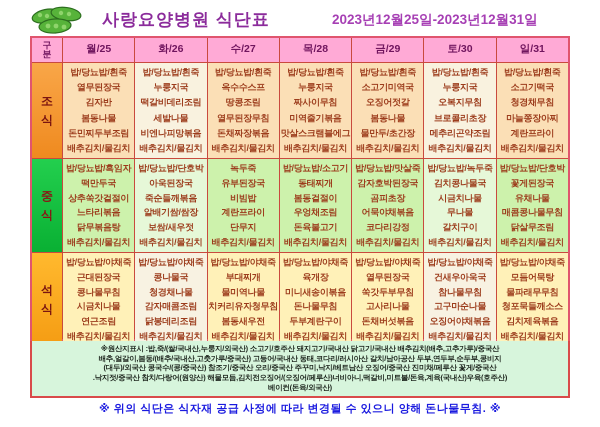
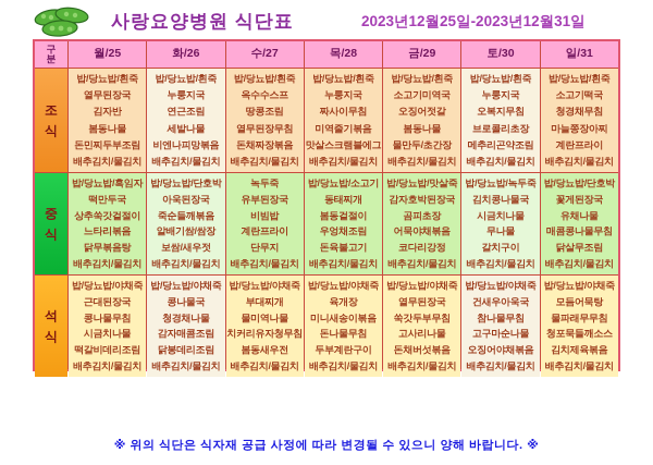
  사랑요양병원 식단표
  2023년12월25일-2023년12월31일
  구분
  월/25
  화/26
  수/27
  목/28
  금/29
  토/30
  일/31
  조식
  밥/당뇨밥/흰죽
  열무된장국
  김자반
  봄동나물
  돈민찌두부조림
  배추김치/물김치
  밥/당뇨밥/흰죽
  누룽지국
- 떡갈비데리조림
+ 연근조림
  세발나물
  비엔나피망볶음
  배추김치/물김치
  밥/당뇨밥/흰죽
  옥수수스프
  땅콩조림
  열무된장무침
  돈채짜장볶음
  배추김치/물김치
  밥/당뇨밥/흰죽
  누룽지국
  짜사이무침
  미역줄기볶음
  맛살스크램블에그
  배추김치/물김치
  밥/당뇨밥/흰죽
  소고기미역국
  오징어젓갈
  봄동나물
  물만두/초간장
  배추김치/물김치
  밥/당뇨밥/흰죽
  누룽지국
  오복지무침
  브로콜리초장
  메추리곤약조림
  배추김치/물김치
  밥/당뇨밥/흰죽
  소고기떡국
  청경채무침
  마늘쫑장아찌
  계란프라이
  배추김치/물김치
  중식
  밥/당뇨밥/흑임자
  떡만두국
  상추쑥갓겉절이
  느타리볶음
  닭무볶음탕
  배추김치/물김치
  밥/당뇨밥/단호박
  아욱된장국
  죽순들깨볶음
  알배기쌈/쌈장
  보쌈/새우젓
  배추김치/물김치
  녹두죽
  유부된장국
  비빔밥
  계란프라이
  단무지
  배추김치/물김치
  밥/당뇨밥/소고기
  동태찌개
  봄동겉절이
  우엉채조림
  돈육불고기
  배추김치/물김치
  밥/당뇨밥/맛살죽
  감자호박된장국
  곰피초장
  어묵야채볶음
  코다리강정
  배추김치/물김치
  밥/당뇨밥/녹두죽
  김치콩나물국
  시금치나물
  무나물
  갈치구이
  배추김치/물김치
  밥/당뇨밥/단호박
  꽃게된장국
  유채나물
  매콤콩나물무침
  닭살무조림
  배추김치/물김치
  석식
  밥/당뇨밥/야채죽
  근대된장국
  콩나물무침
  시금치나물
- 연근조림
+ 떡갈비데리조림
  배추김치/물김치
  밥/당뇨밥/야채죽
  콩나물국
  청경채나물
  감자매콤조림
  닭봉데리조림
  배추김치/물김치
  밥/당뇨밥/야채죽
  부대찌개
  물미역나물
  치커리유자청무침
  봄동새우전
  배추김치/물김치
  밥/당뇨밥/야채죽
  육개장
  미니새송이볶음
  돈나물무침
  두부계란구이
  배추김치/물김치
  밥/당뇨밥/야채죽
  열무된장국
  쑥갓두부무침
  고사리나물
  돈채버섯볶음
  배추김치/물김치
  밥/당뇨밥/야채죽
  건새우아욱국
  참나물무침
  고구마순나물
  오징어야채볶음
  배추김치/물김치
  밥/당뇨밥/야채죽
  모듬어묵탕
  물파래무무침
  청포묵들깨소스
  김치제육볶음
  배추김치/물김치
- ※원산지표시 :밥,죽/(쌀/국내산,누룽지/외국산) 소고기/호주산 돼지고기/국내산 닭고기/국내산 배추김치(배추,고추가루)/중국산
- 배추,얼갈이,봄동/(배추/국내산,고춧가루/중국산) 고등어/국내산 동태,코다리/러시아산 갈치/남아공산 두부,연두부,순두부,콩비지
- (대두)/외국산 콩국수/(콩/중국산) 참조기/중국산 오리/중국산 주꾸미,낙지/베트남산 오징어/중국산 진미채/페루산 꽃게/중국산
- .낙지젓/중국산 참치/다랑어(원양산) 해물모듬,김치전오징어/(오징어/페루산)너비아니,떡갈비,미트볼/돈육,계육(국내산)우육(호주산)
- 베이컨(돈육/외국산)
- ※ 위의 식단은 식자재 공급 사정에 따라 변경될 수 있으니 양해 돈나물무침. ※
+ ※ 위의 식단은 식자재 공급 사정에 따라 변경될 수 있으니 양해 바랍니다. ※
